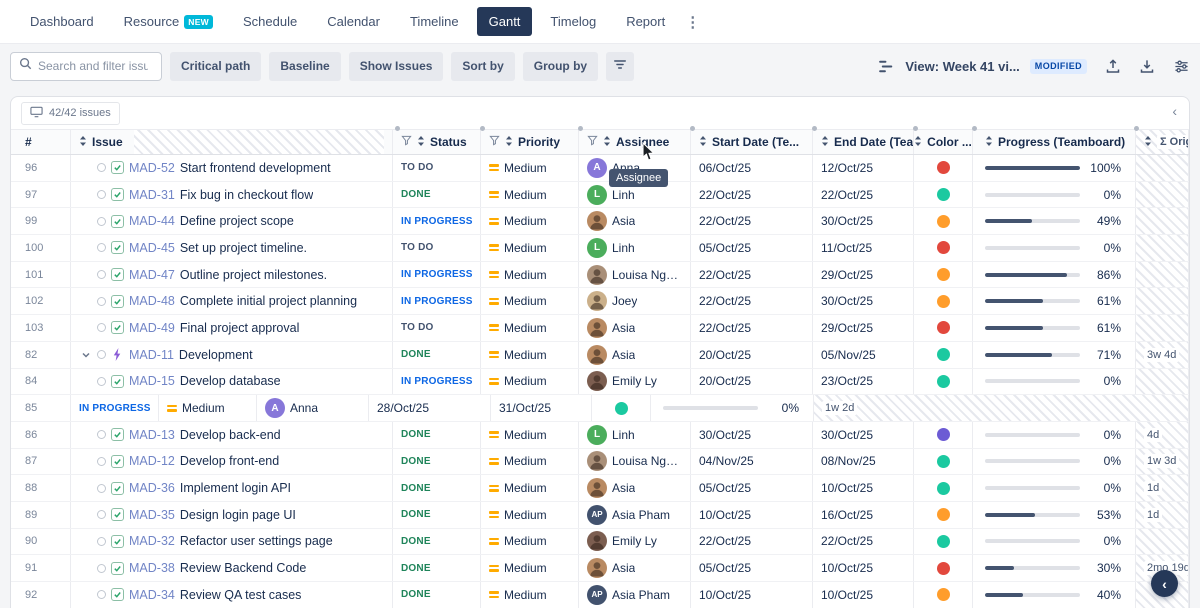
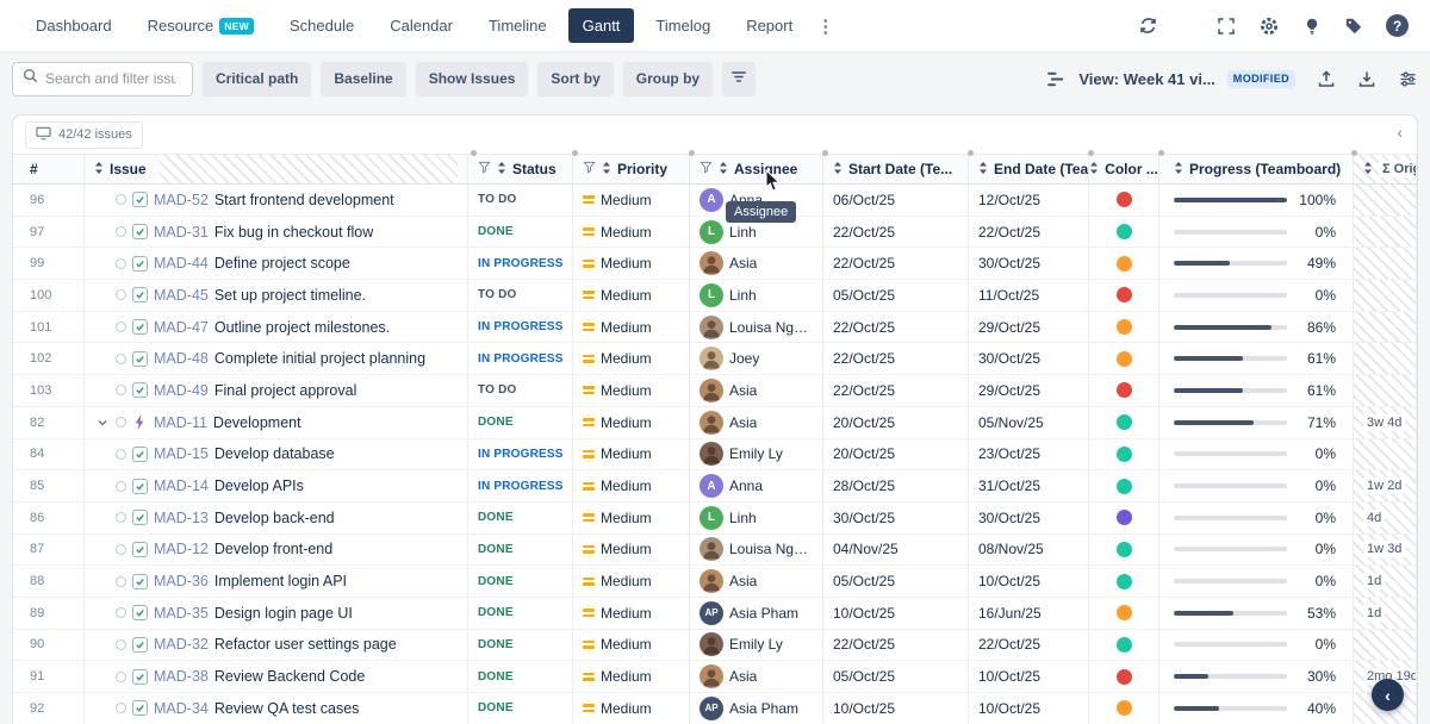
  Dashboard
  Resource
  NEW
  Schedule
  Calendar
  Timeline
  Gantt
  Timelog
  Report
  ⋮
+ ?
  Search and filter issu
  Critical path
  Baseline
  Show Issues
  Sort by
  Group by
  View: Week 41 vi...
  MODIFIED
  42/42 issues
  ‹
  #
  Issue
  Status
  Priority
  Assignee
  Start Date (Te...
  End Date (Tea
  Color ...
  Progress (Teamboard)
  96
  MAD-52
  Start frontend development
  TO DO
  Medium
  A
  Anna
  06/Oct/25
  12/Oct/25
  100%
  97
  MAD-31
  Fix bug in checkout flow
  DONE
  Medium
  L
  Linh
  22/Oct/25
  22/Oct/25
  0%
  99
  MAD-44
  Define project scope
  IN PROGRESS
  Medium
  Asia
  22/Oct/25
  30/Oct/25
  49%
  100
  MAD-45
  Set up project timeline.
  TO DO
  Medium
  L
  Linh
  05/Oct/25
  11/Oct/25
  0%
  101
  MAD-47
  Outline project milestones.
  IN PROGRESS
  Medium
  Louisa Nguy
  22/Oct/25
  29/Oct/25
  86%
  102
  MAD-48
  Complete initial project planning
  IN PROGRESS
  Medium
  Joey
  22/Oct/25
  30/Oct/25
  61%
  103
  MAD-49
  Final project approval
  TO DO
  Medium
  Asia
  22/Oct/25
  29/Oct/25
  61%
  82
  MAD-11
  Development
  DONE
  Medium
  Asia
  20/Oct/25
  05/Nov/25
  71%
  3w 4d
  84
  MAD-15
  Develop database
  IN PROGRESS
  Medium
  Emily Ly
  20/Oct/25
  23/Oct/25
  0%
  85
+ MAD-14
+ Develop APIs
  IN PROGRESS
  Medium
  A
  Anna
  28/Oct/25
  31/Oct/25
  0%
  1w 2d
  86
  MAD-13
  Develop back-end
  DONE
  Medium
  L
  Linh
  30/Oct/25
  30/Oct/25
  0%
  4d
  87
  MAD-12
  Develop front-end
  DONE
  Medium
  Louisa Nguy
  04/Nov/25
  08/Nov/25
  0%
  1w 3d
  88
  MAD-36
  Implement login API
  DONE
  Medium
  Asia
  05/Oct/25
  10/Oct/25
  0%
  1d
  89
  MAD-35
  Design login page UI
  DONE
  Medium
  AP
  Asia Pham
  10/Oct/25
- 16/Oct/25
+ 16/Jun/25
  53%
  1d
  90
  MAD-32
  Refactor user settings page
  DONE
  Medium
  Emily Ly
  22/Oct/25
  22/Oct/25
  0%
  91
  MAD-38
  Review Backend Code
  DONE
  Medium
  Asia
  05/Oct/25
  10/Oct/25
  30%
  2mo 19d
  92
  MAD-34
  Review QA test cases
  DONE
  Medium
  AP
  Asia Pham
  10/Oct/25
  10/Oct/25
  40%
  Assignee
  ‹
